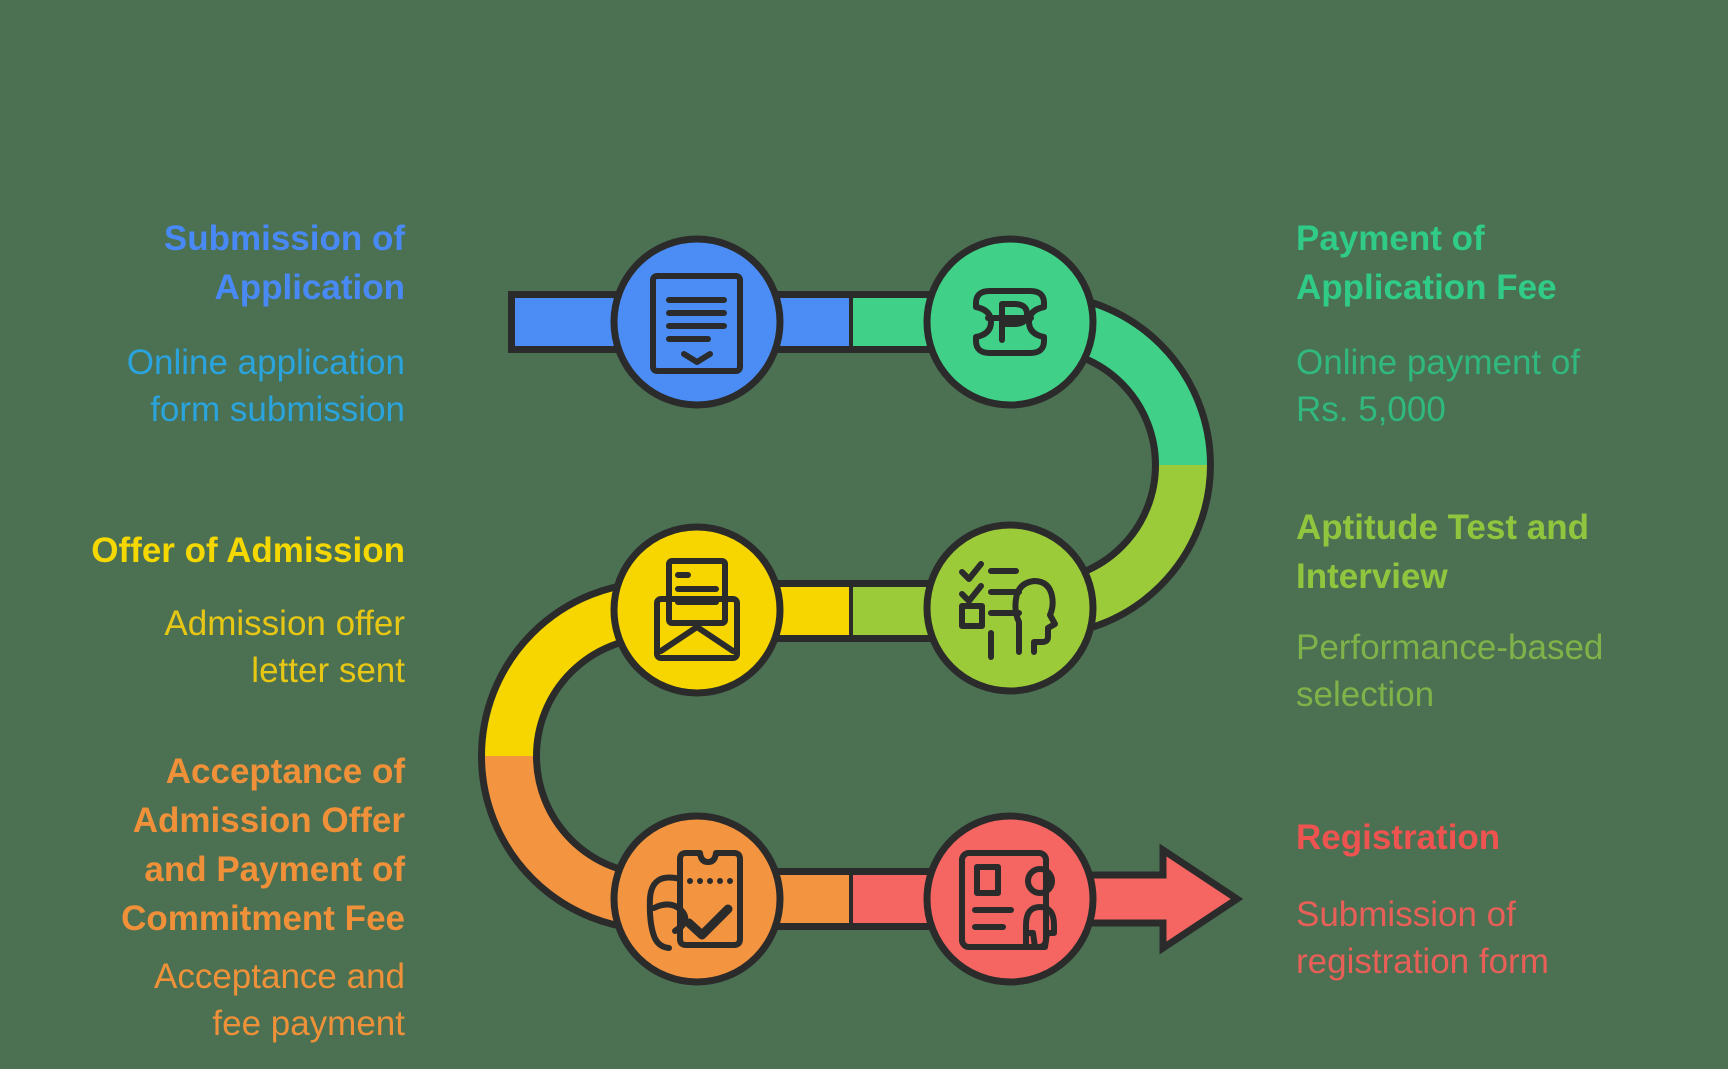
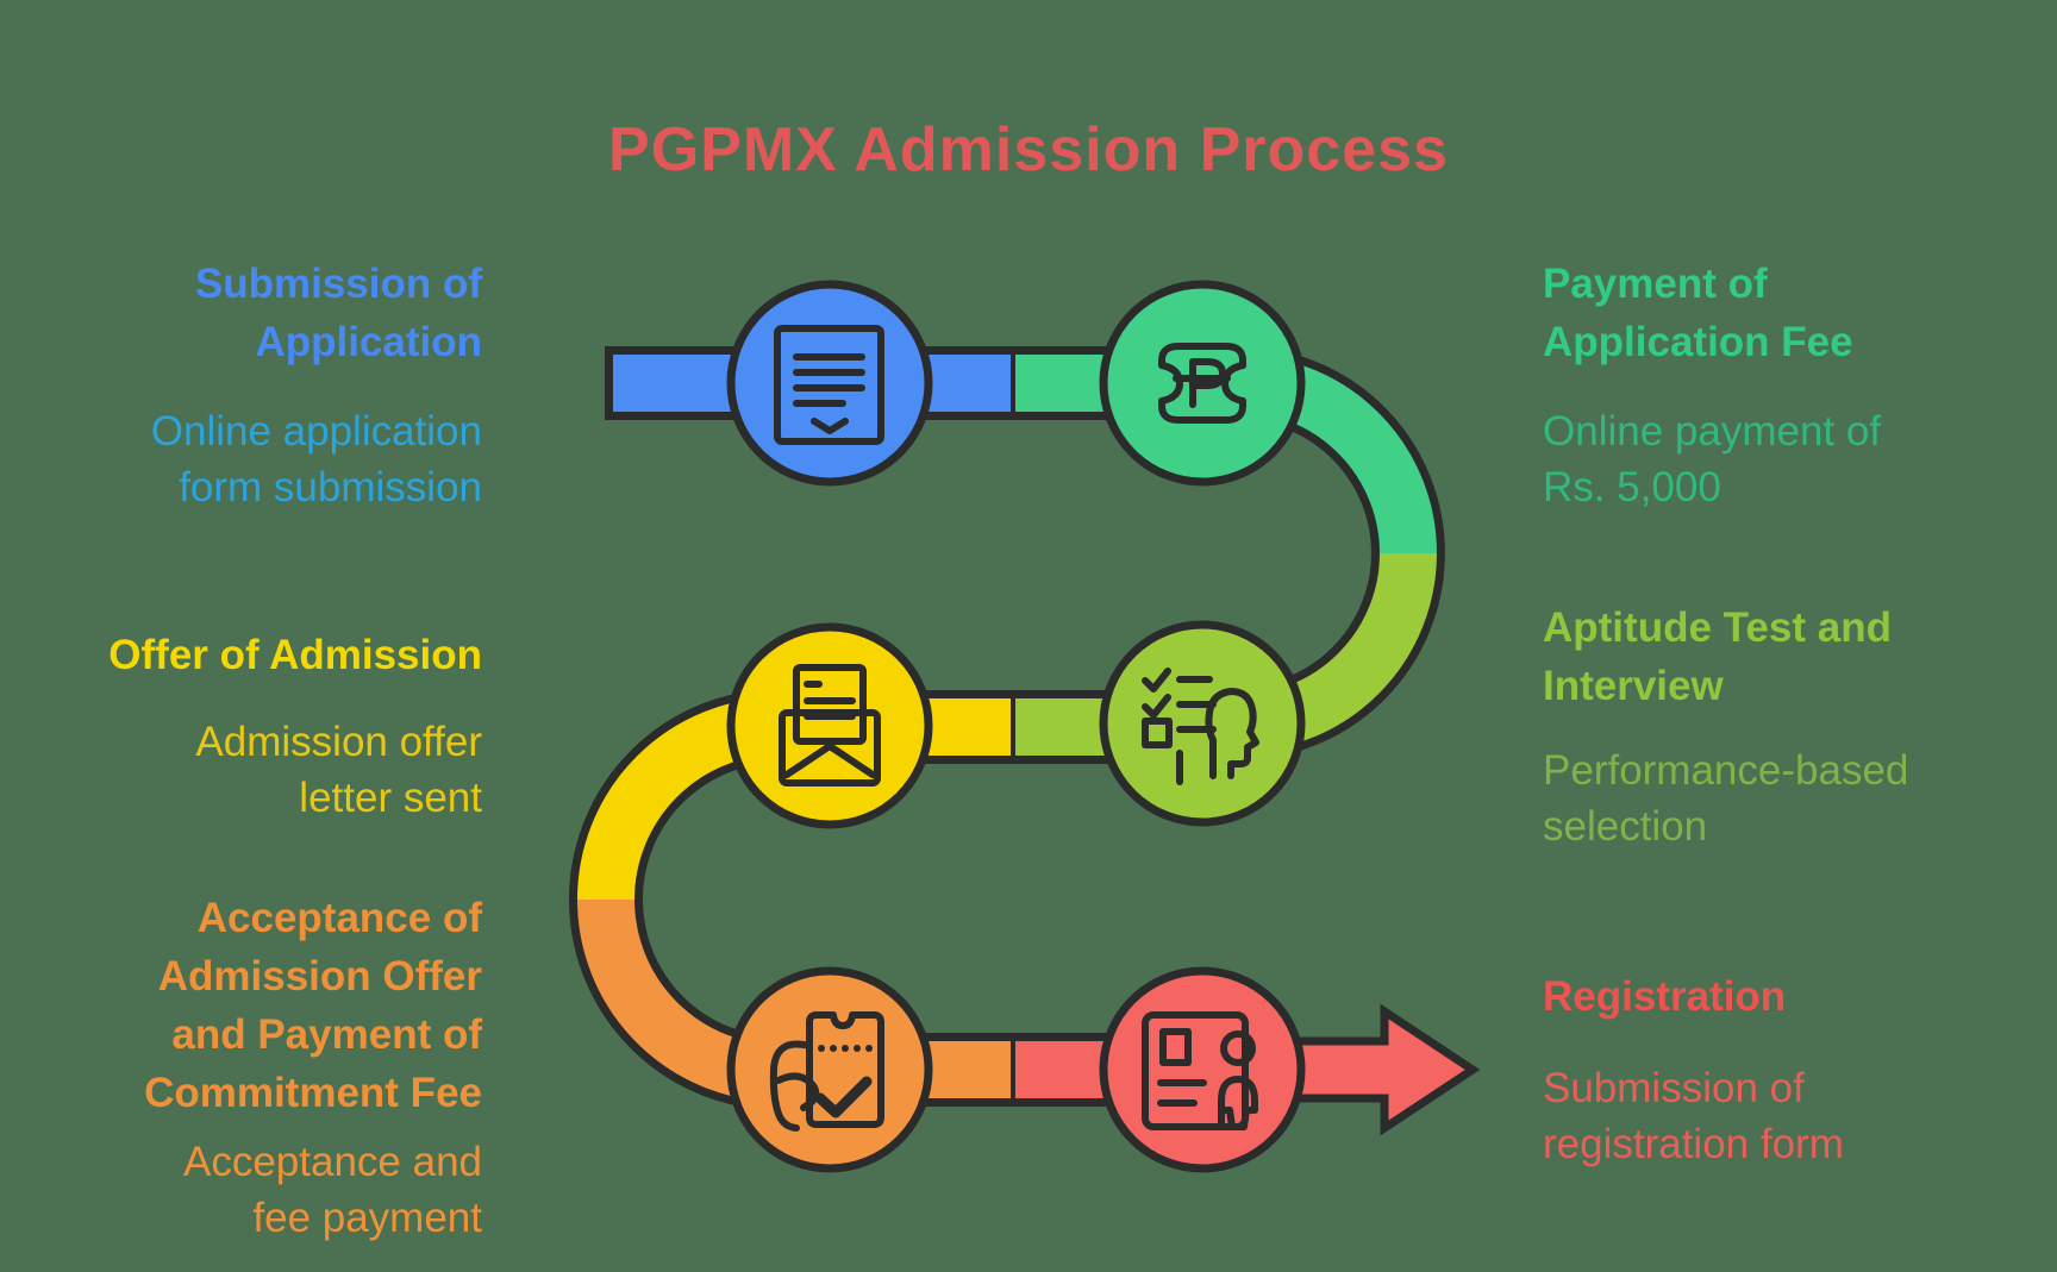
+ PGPMX Admission Process
  Submission of
  Application
  Online application
  form submission
  Offer of Admission
  Admission offer
  letter sent
  Acceptance of
  Admission Offer
  and Payment of
  Commitment Fee
  Acceptance and
  fee payment
  Payment of
  Application Fee
  Online payment of
  Rs. 5,000
  Aptitude Test and
  Interview
  Performance-based
  selection
  Registration
  Submission of
  registration form
